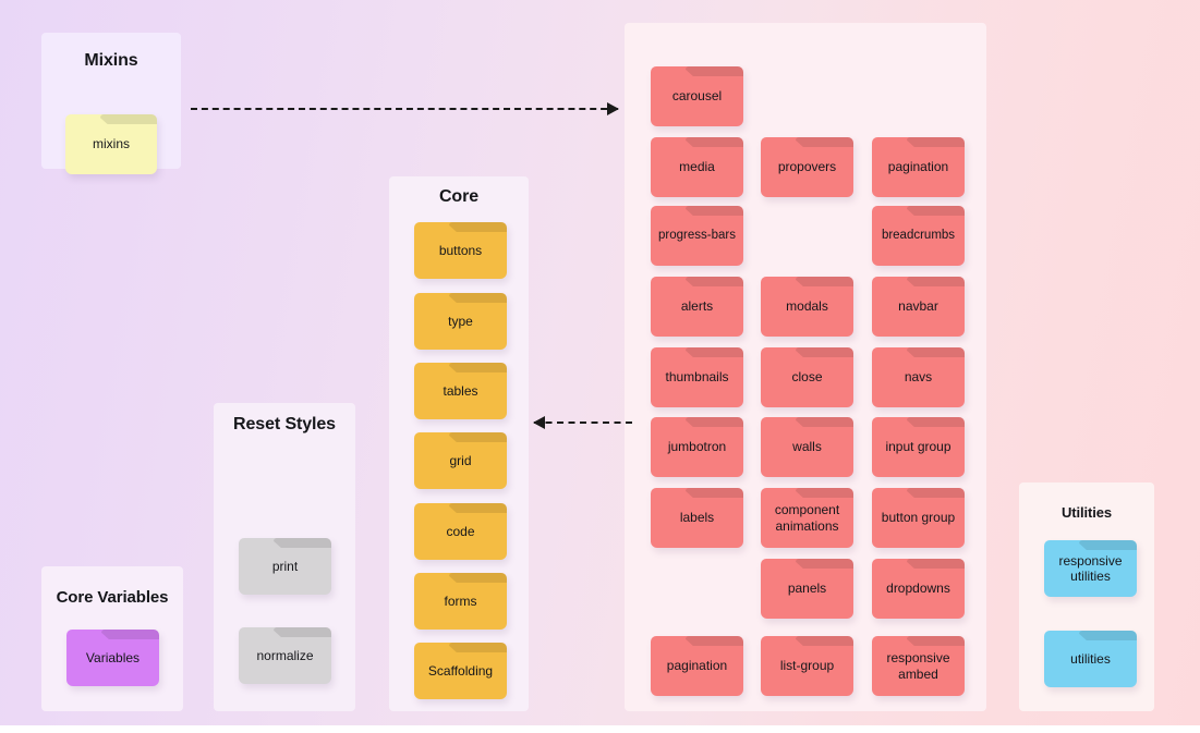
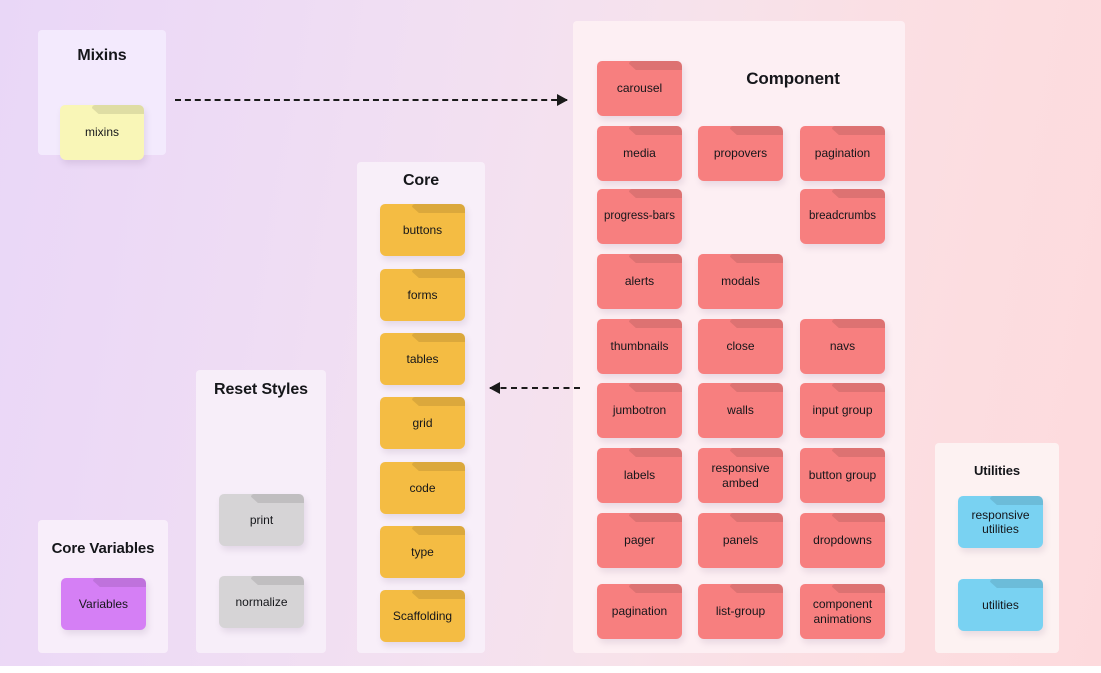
  Mixins
  mixins
  Core
  buttons
- type
+ forms
  tables
  grid
  code
- forms
+ type
  Scaffolding
  Reset Styles
  print
  normalize
  Core Variables
  Variables
+ Component
  carousel
  media
  propovers
  pagination
  progress-bars
  breadcrumbs
  alerts
  modals
- navbar
  thumbnails
  close
  navs
  jumbotron
  walls
  input group
  labels
- component animations
+ responsive ambed
  button group
+ pager
  panels
  dropdowns
  pagination
  list-group
- responsive ambed
+ component animations
  Utilities
  responsive utilities
  utilities
